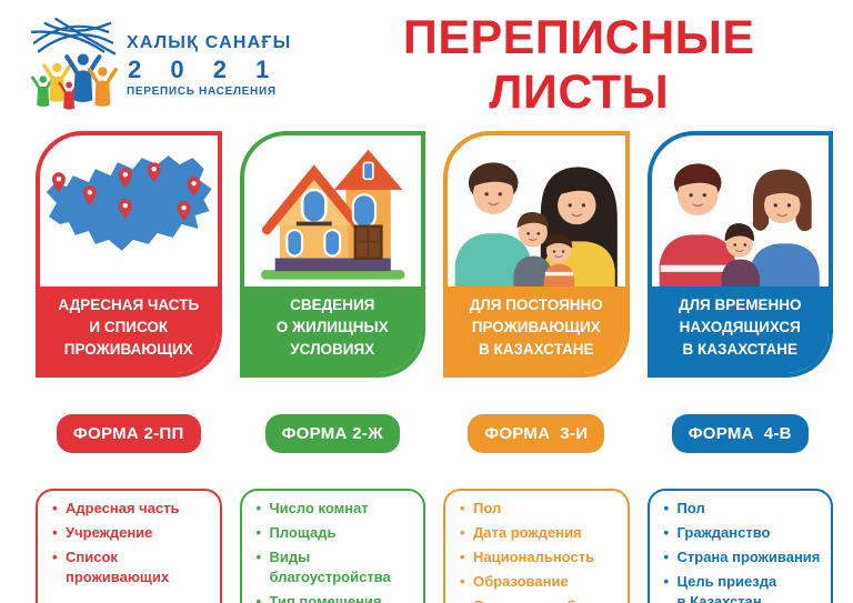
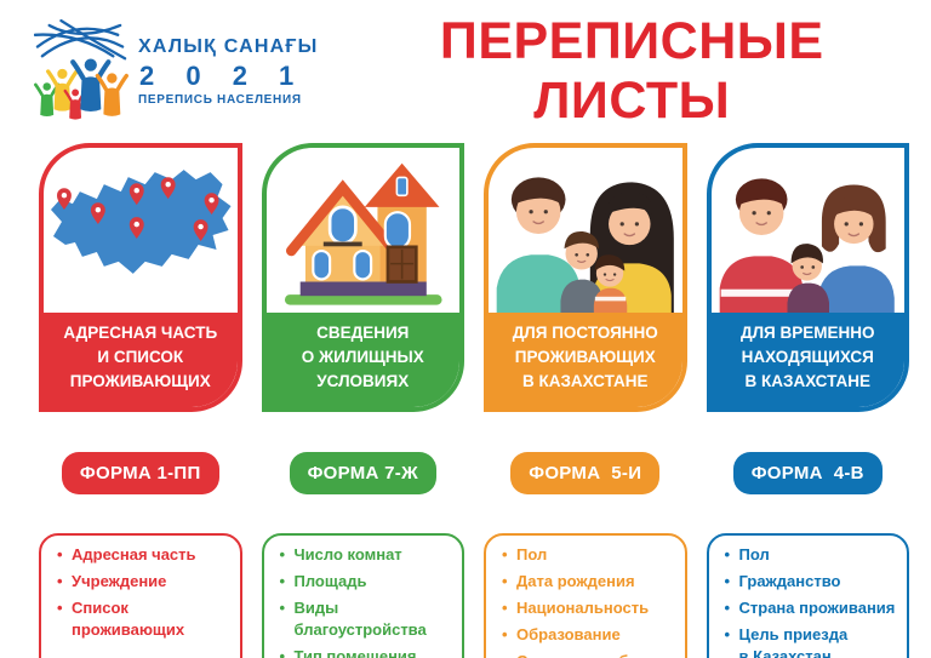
  ХАЛЫҚ САНАҒЫ
  2 0 2 1
  ПЕРЕПИСЬ НАСЕЛЕНИЯ
  ПЕРЕПИСНЫЕ ЛИСТЫ
  АДРЕСНАЯ ЧАСТЬ
  И СПИСОК
  ПРОЖИВАЮЩИХ
- ФОРМА 2-ПП
+ ФОРМА 1-ПП
  Адресная часть
  Учреждение
  Список
  проживающих
  СВЕДЕНИЯ
  О ЖИЛИЩНЫХ
  УСЛОВИЯХ
- ФОРМА 2-Ж
+ ФОРМА 7-Ж
  Число комнат
  Площадь
  Виды
  благоустройства
  Тип помещения
  ДЛЯ ПОСТОЯННО
  ПРОЖИВАЮЩИХ
  В КАЗАХСТАНЕ
- ФОРМА 3-И
+ ФОРМА 5-И
  Пол
  Дата рождения
  Национальность
  Образование
  ДЛЯ ВРЕМЕННО
  НАХОДЯЩИХСЯ
  В КАЗАХСТАНЕ
  ФОРМА 4-В
  Пол
  Гражданство
  Страна проживания
  Цель приезда
  в Казахстан
